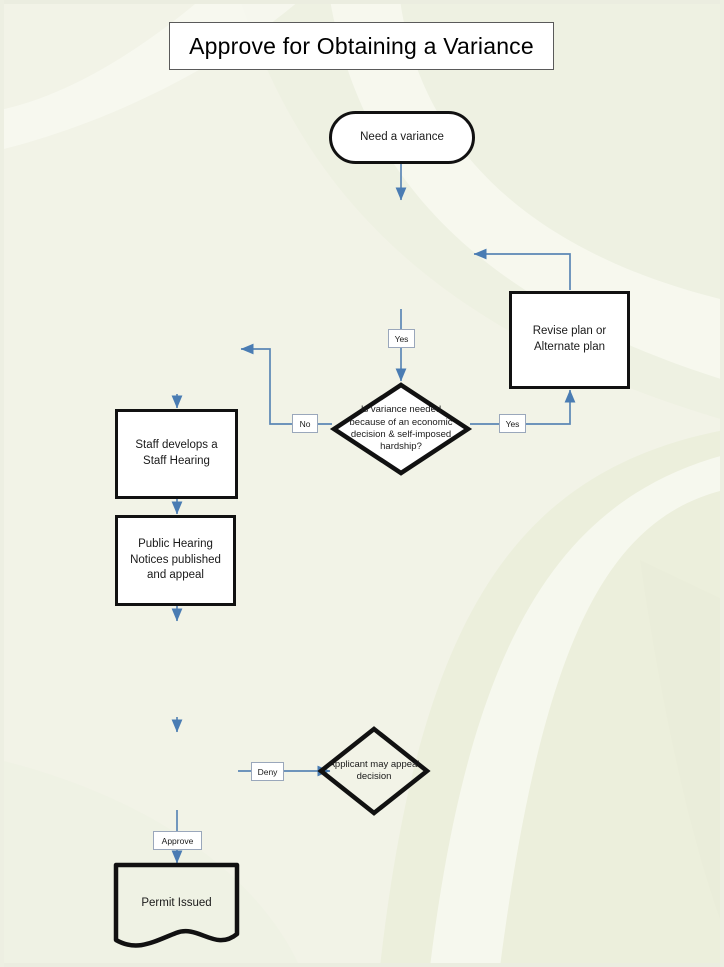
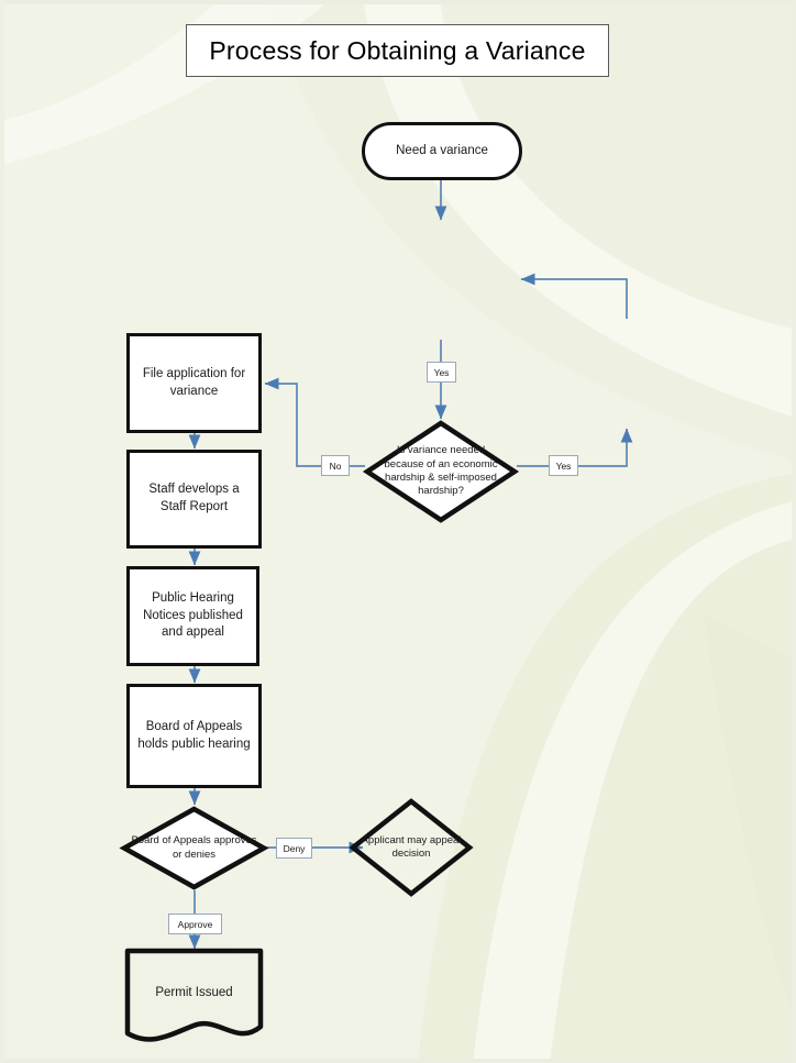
- Approve for Obtaining a Variance
+ Process for Obtaining a Variance
  Need a variance
- Revise plan or Alternate plan
- Is variance needed because of an economic decision & self-imposed hardship?
+ Is variance needed because of an economic hardship & self-imposed hardship?
+ File application for variance
- Staff develops a Staff Hearing
+ Staff develops a Staff Report
  Public Hearing Notices published and appeal
+ Board of Appeals holds public hearing
+ Board of Appeals approves or denies
  Applicant may appeal decision
  Permit Issued
  Yes
  No
  Yes
  Deny
  Approve
